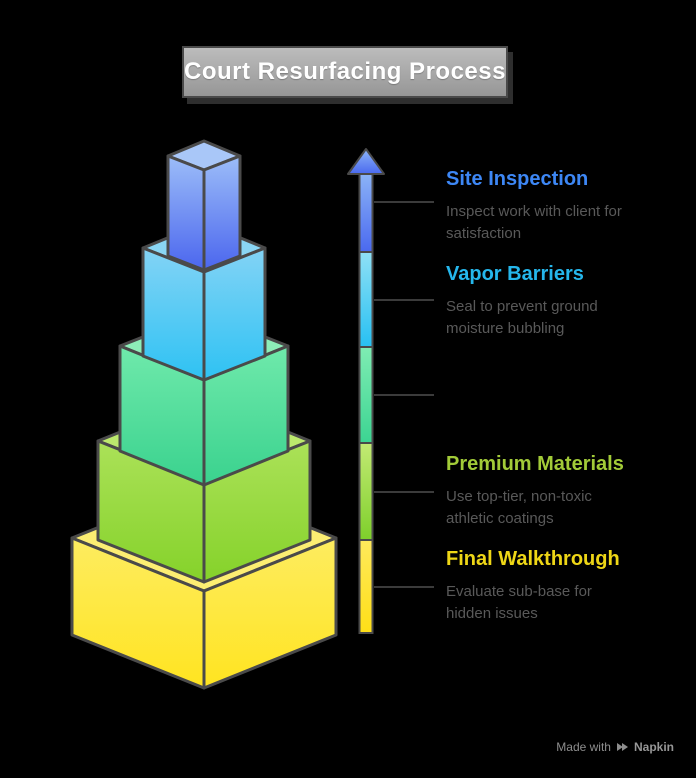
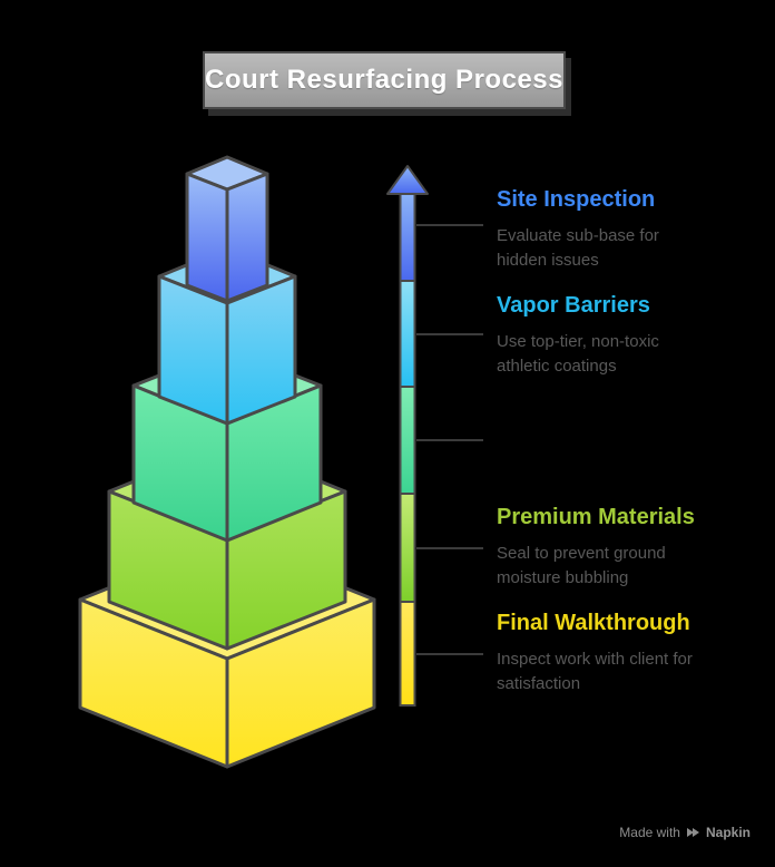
  Court Resurfacing Process
  Site Inspection
- Inspect work with client for satisfaction
+ Evaluate sub-base for hidden issues
  Vapor Barriers
- Seal to prevent ground moisture bubbling
+ Use top-tier, non-toxic athletic coatings
  Premium Materials
- Use top-tier, non-toxic athletic coatings
+ Seal to prevent ground moisture bubbling
  Final Walkthrough
- Evaluate sub-base for hidden issues
+ Inspect work with client for satisfaction
  Made with
  Napkin
